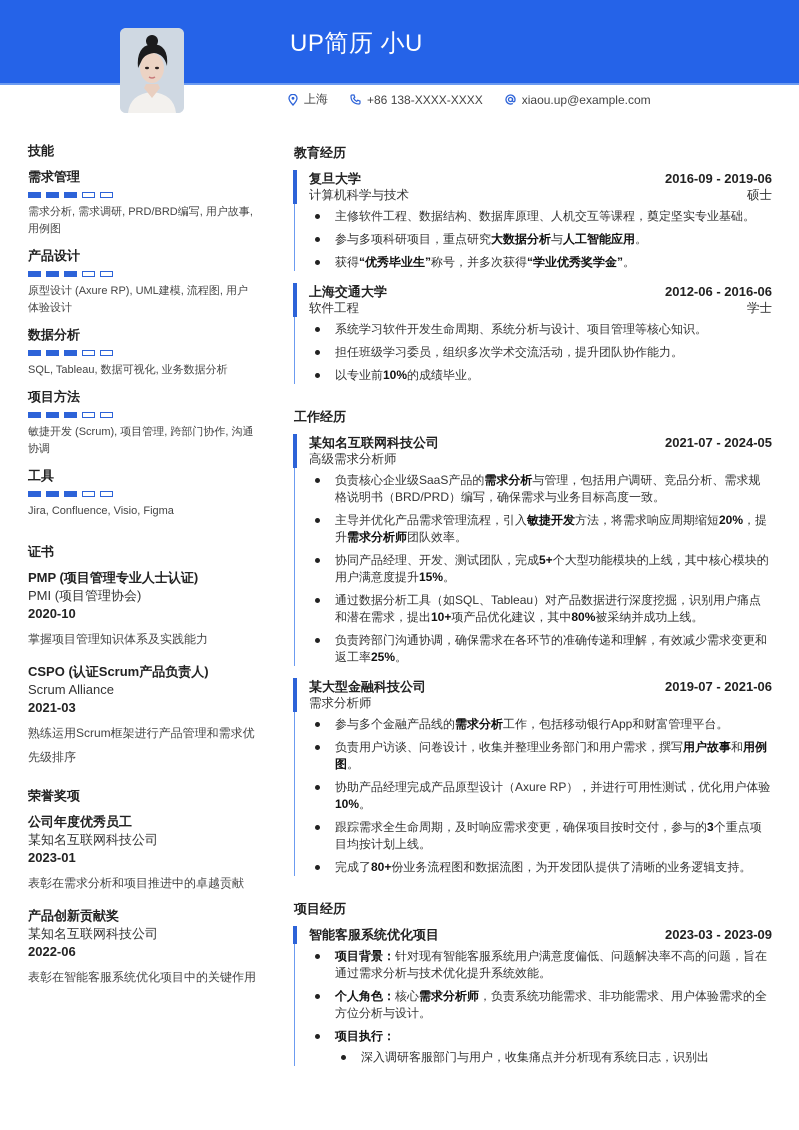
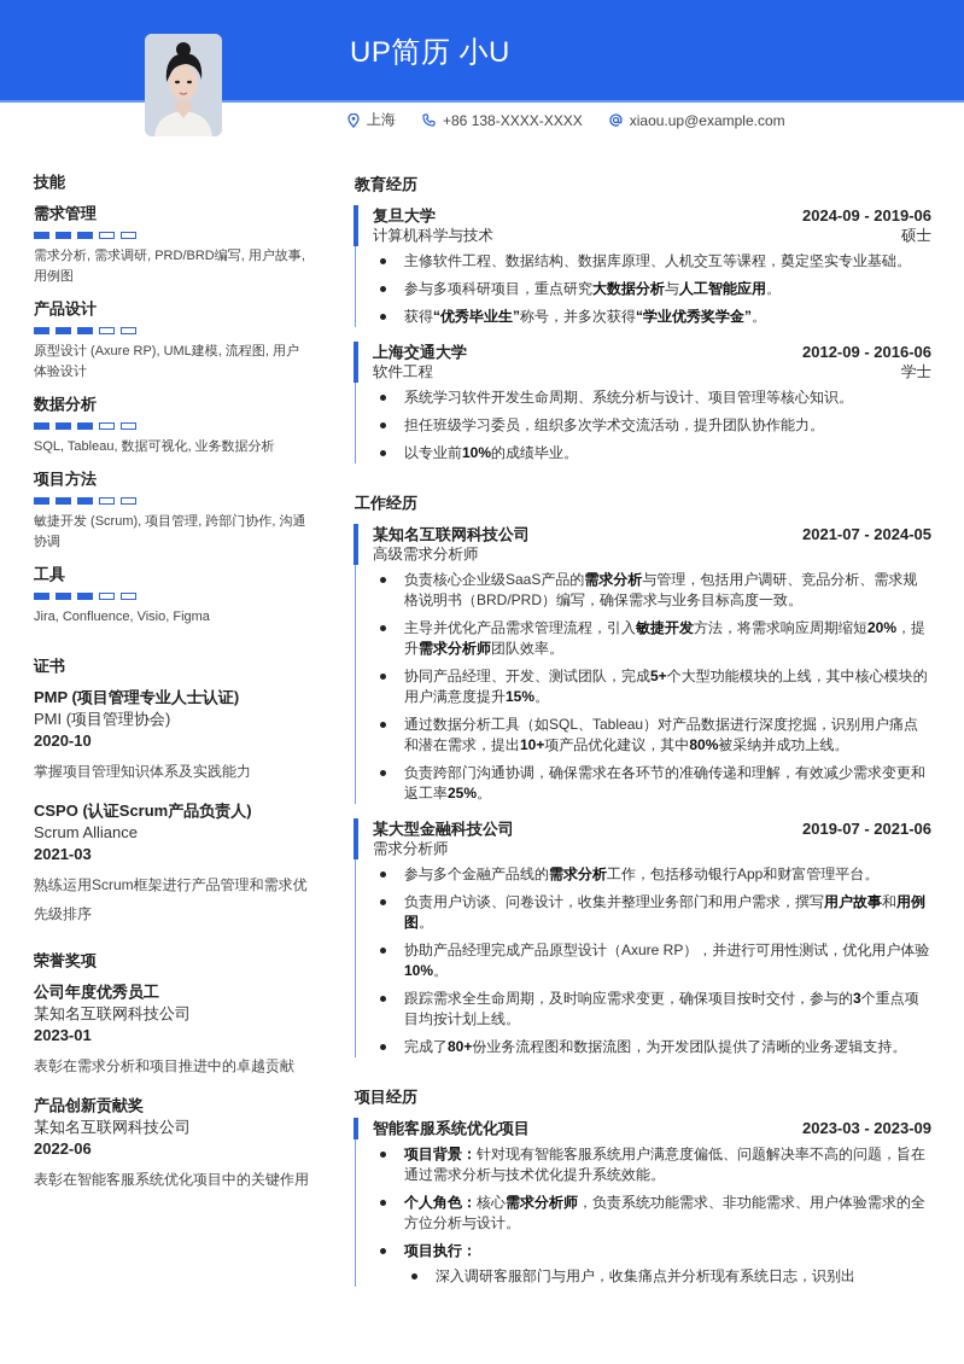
  UP简历 小U
  上海
  +86 138-XXXX-XXXX
  xiaou.up@example.com
  技能
  需求管理
  需求分析, 需求调研, PRD/BRD编写, 用户故事, 用例图
  产品设计
  原型设计 (Axure RP), UML建模, 流程图, 用户体验设计
  数据分析
  SQL, Tableau, 数据可视化, 业务数据分析
  项目方法
  敏捷开发 (Scrum), 项目管理, 跨部门协作, 沟通协调
  工具
  Jira, Confluence, Visio, Figma
  证书
  PMP (项目管理专业人士认证)
  PMI (项目管理协会)
  2020-10
  掌握项目管理知识体系及实践能力
  CSPO (认证Scrum产品负责人)
  Scrum Alliance
  2021-03
  熟练运用Scrum框架进行产品管理和需求优先级排序
  荣誉奖项
  公司年度优秀员工
  某知名互联网科技公司
  2023-01
  表彰在需求分析和项目推进中的卓越贡献
  产品创新贡献奖
  某知名互联网科技公司
  2022-06
  表彰在智能客服系统优化项目中的关键作用
  教育经历
  复旦大学
- 2016-09 - 2019-06
+ 2024-09 - 2019-06
  计算机科学与技术
  硕士
  主修软件工程、数据结构、数据库原理、人机交互等课程，奠定坚实专业基础。
  参与多项科研项目，重点研究大数据分析与人工智能应用。
  获得“优秀毕业生”称号，并多次获得“学业优秀奖学金”。
  上海交通大学
- 2012-06 - 2016-06
+ 2012-09 - 2016-06
  软件工程
  学士
  系统学习软件开发生命周期、系统分析与设计、项目管理等核心知识。
  担任班级学习委员，组织多次学术交流活动，提升团队协作能力。
  以专业前10%的成绩毕业。
  工作经历
  某知名互联网科技公司
  2021-07 - 2024-05
  高级需求分析师
  负责核心企业级SaaS产品的需求分析与管理，包括用户调研、竞品分析、需求规格说明书（BRD/PRD）编写，确保需求与业务目标高度一致。
  主导并优化产品需求管理流程，引入敏捷开发方法，将需求响应周期缩短20%，提升需求分析师团队效率。
  协同产品经理、开发、测试团队，完成5+个大型功能模块的上线，其中核心模块的用户满意度提升15%。
  通过数据分析工具（如SQL、Tableau）对产品数据进行深度挖掘，识别用户痛点和潜在需求，提出10+项产品优化建议，其中80%被采纳并成功上线。
  负责跨部门沟通协调，确保需求在各环节的准确传递和理解，有效减少需求变更和返工率25%。
  某大型金融科技公司
  2019-07 - 2021-06
  需求分析师
  参与多个金融产品线的需求分析工作，包括移动银行App和财富管理平台。
  负责用户访谈、问卷设计，收集并整理业务部门和用户需求，撰写用户故事和用例图。
  协助产品经理完成产品原型设计（Axure RP），并进行可用性测试，优化用户体验10%。
  跟踪需求全生命周期，及时响应需求变更，确保项目按时交付，参与的3个重点项目均按计划上线。
  完成了80+份业务流程图和数据流图，为开发团队提供了清晰的业务逻辑支持。
  项目经历
  智能客服系统优化项目
  2023-03 - 2023-09
  项目背景：针对现有智能客服系统用户满意度偏低、问题解决率不高的问题，旨在通过需求分析与技术优化提升系统效能。
  个人角色：核心需求分析师，负责系统功能需求、非功能需求、用户体验需求的全方位分析与设计。
  项目执行：
  深入调研客服部门与用户，收集痛点并分析现有系统日志，识别出
